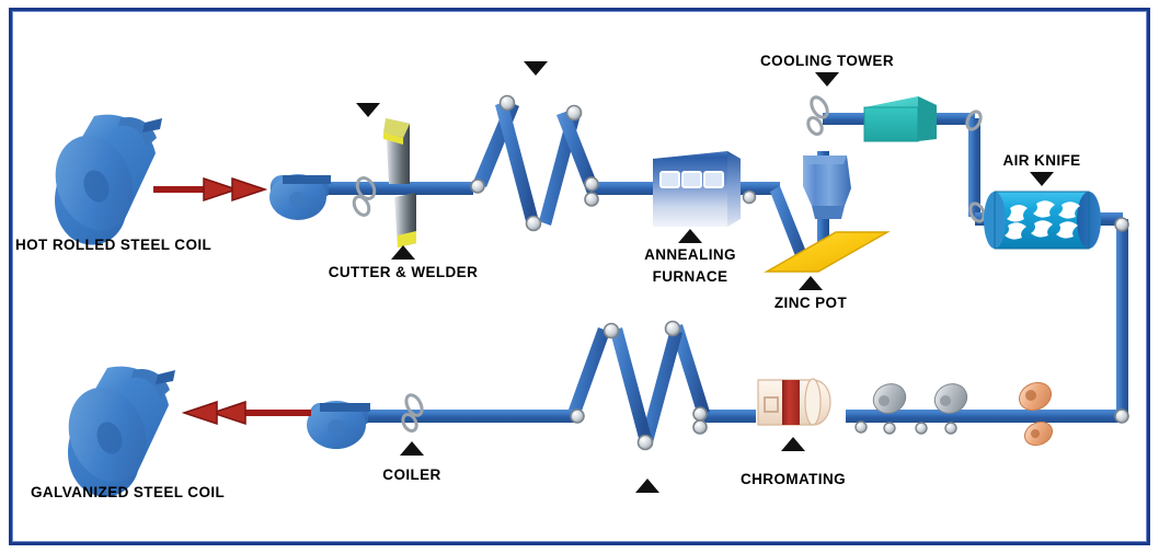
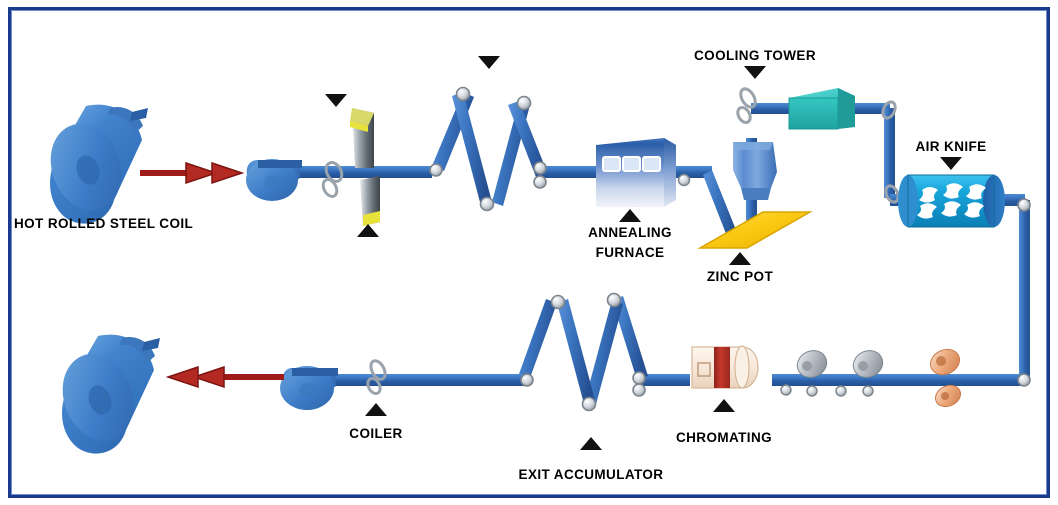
  HOT ROLLED STEEL COIL
- CUTTER & WELDER
  ANNEALING
  FURNACE
  COOLING TOWER
  ZINC POT
  AIR KNIFE
  CHROMATING
+ EXIT ACCUMULATOR
  COILER
- GALVANIZED STEEL COIL
